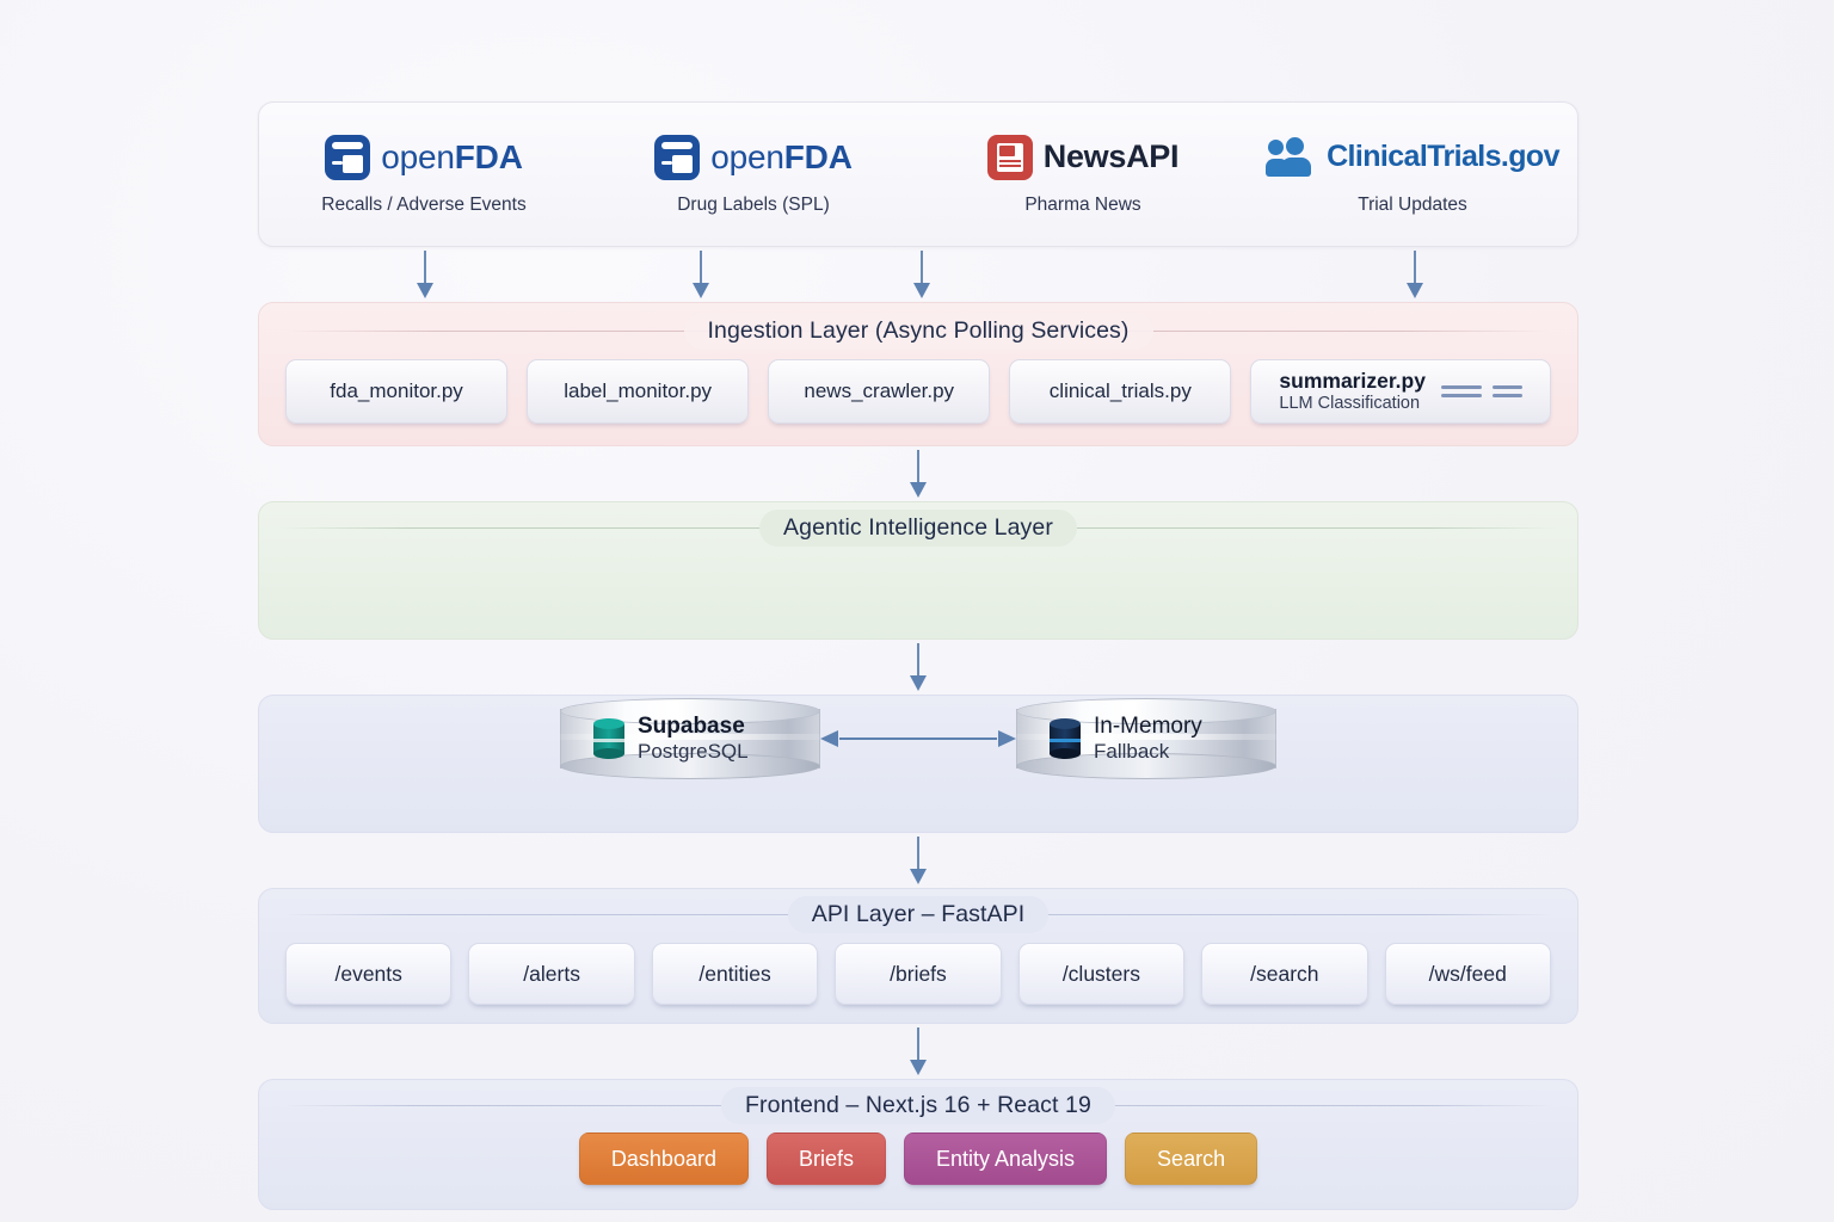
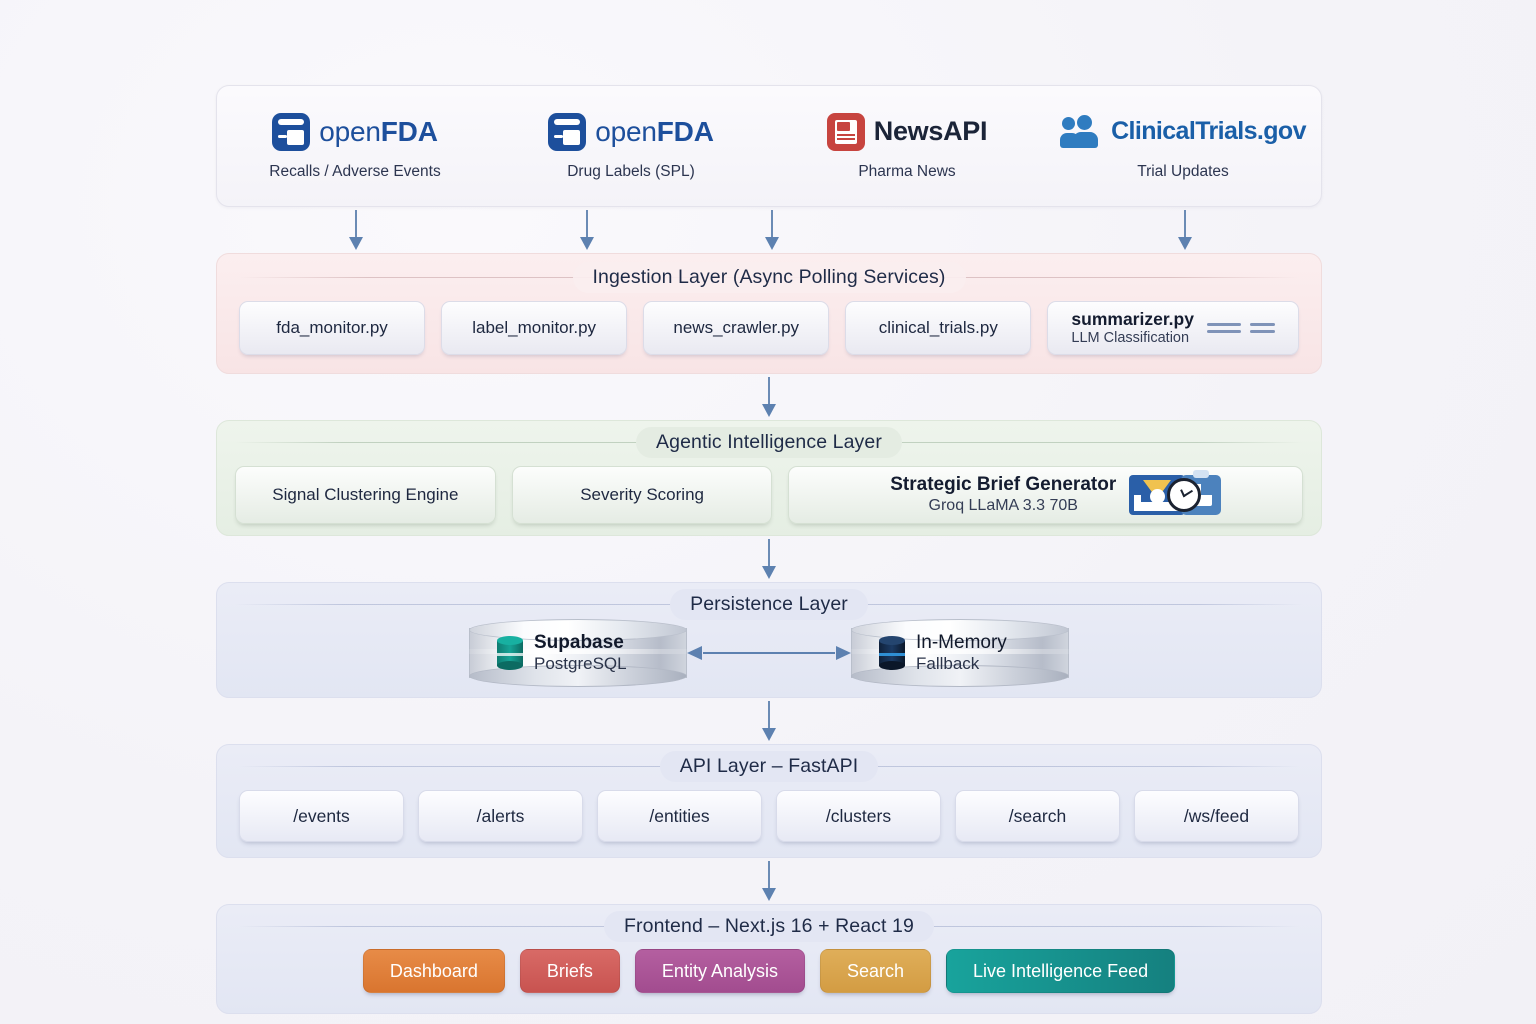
  openFDA
  Recalls / Adverse Events
  openFDA
  Drug Labels (SPL)
  NewsAPI
  Pharma News
  ClinicalTrials.gov
  Trial Updates
  Ingestion Layer (Async Polling Services)
  fda_monitor.py
  label_monitor.py
  news_crawler.py
  clinical_trials.py
  summarizer.py
  LLM Classification
  Agentic Intelligence Layer
+ Signal Clustering Engine
+ Severity Scoring
+ Strategic Brief Generator
+ Groq LLaMA 3.3 70B
+ Persistence Layer
  Supabase
  PostgreSQL
  In-Memory
  Fallback
  API Layer – FastAPI
  /events
  /alerts
  /entities
- /briefs
  /clusters
  /search
  /ws/feed
  Frontend – Next.js 16 + React 19
  Dashboard
  Briefs
  Entity Analysis
  Search
+ Live Intelligence Feed
